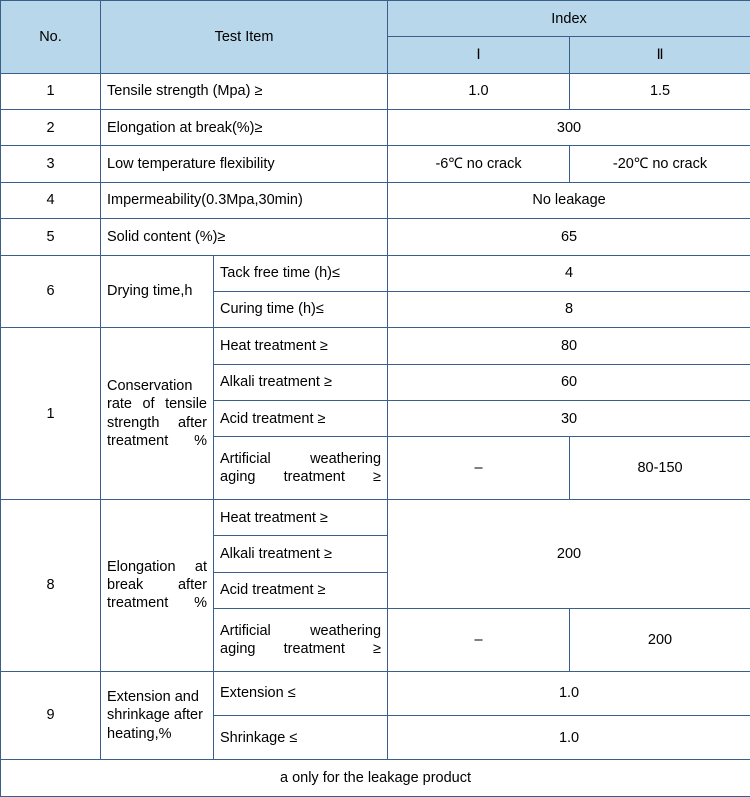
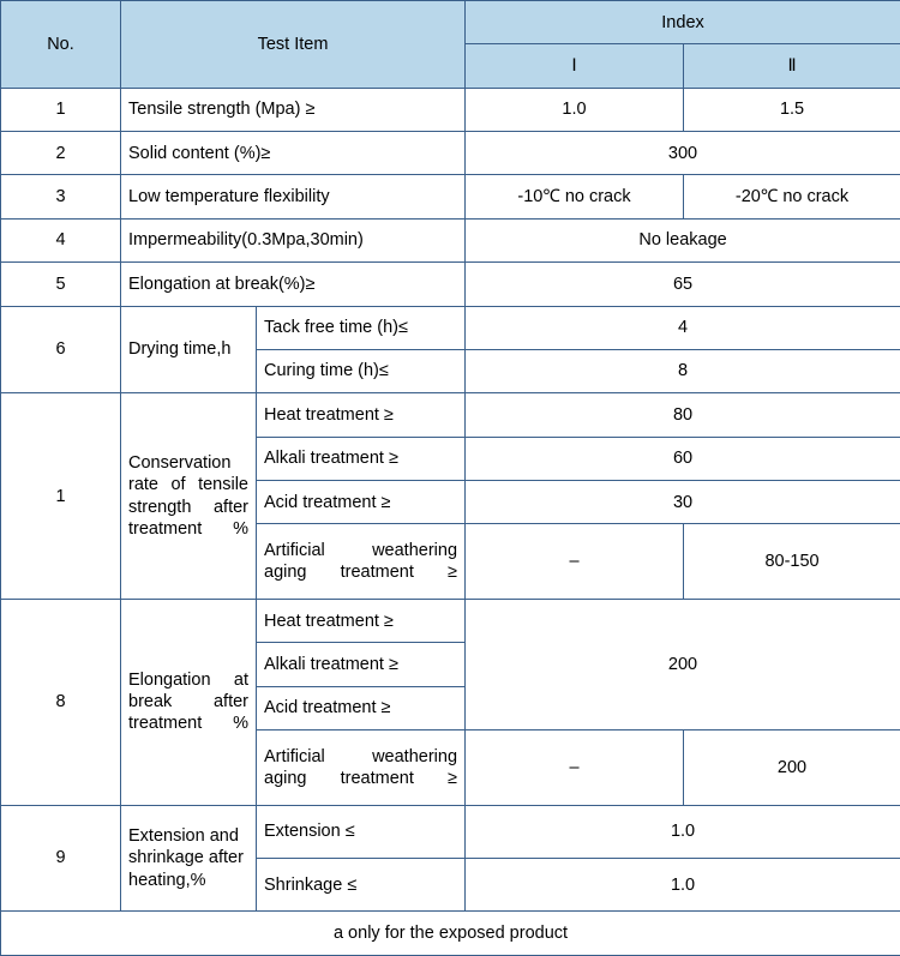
  No.	Test Item	Index
  Ⅰ	Ⅱ
  1	Tensile strength (Mpa) ≥	1.0	1.5
- 2	Elongation at break(%)≥	300
+ 2	Solid content (%)≥	300
- 3	Low temperature flexibility	-6℃ no crack	-20℃ no crack
+ 3	Low temperature flexibility	-10℃ no crack	-20℃ no crack
  4	Impermeability(0.3Mpa,30min)	No leakage
- 5	Solid content (%)≥	65
+ 5	Elongation at break(%)≥	65
  6	Drying time,h	Tack free time (h)≤	4
  Curing time (h)≤	8
  1	Conservation rate of tensile strength after treatment %	Heat treatment ≥	80
  Alkali treatment ≥	60
  Acid treatment ≥	30
  Artificial weathering aging treatment ≥	–	80-150
  8	Elongation at break after treatment %	Heat treatment ≥	200
  Alkali treatment ≥
  Acid treatment ≥
  Artificial weathering aging treatment ≥	–	200
  9	Extension and shrinkage after heating,%	Extension ≤	1.0
  Shrinkage ≤	1.0
- a only for the leakage product
+ a only for the exposed product
